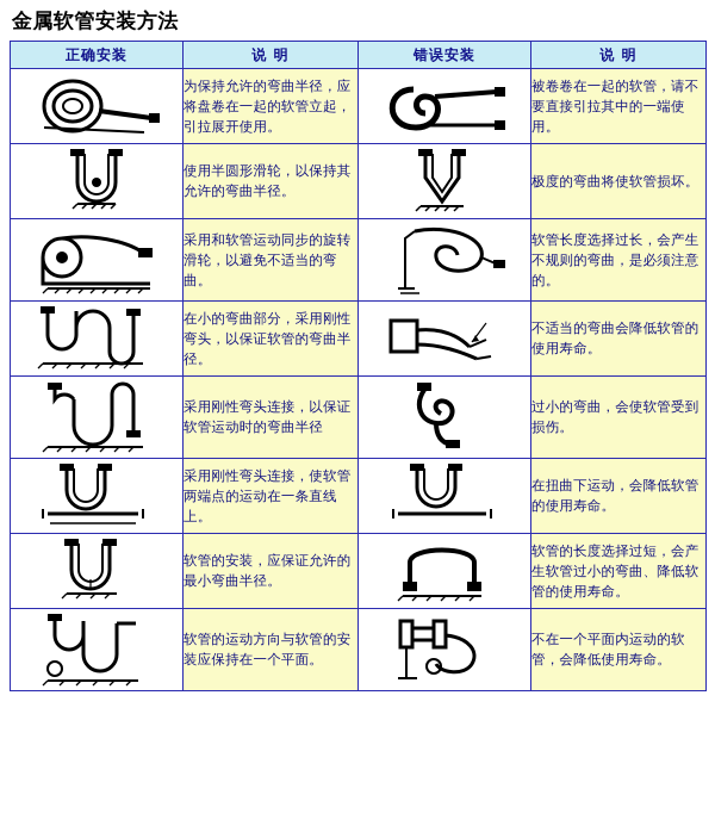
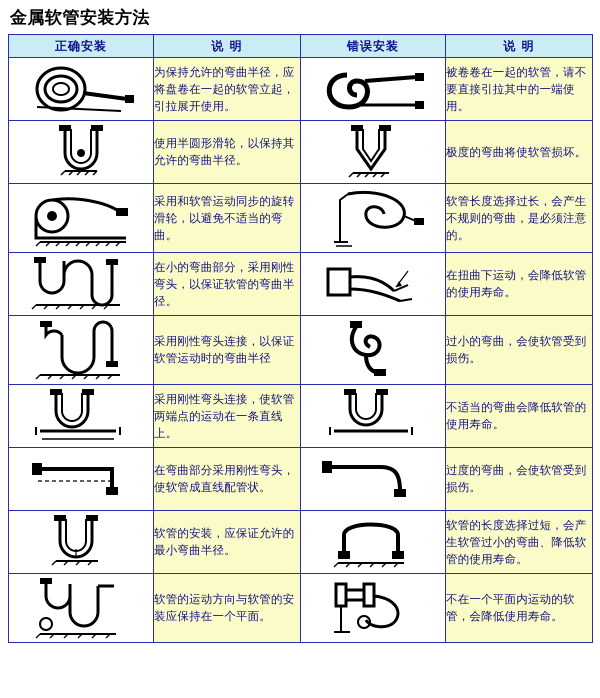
  金属软管安装方法
  正确安装	说 明	错误安装	说 明
  	为保持允许的弯曲半径，应将盘卷在一起的软管立起，引拉展开使用。		被卷卷在一起的软管，请不要直接引拉其中的一端使用。
  	使用半圆形滑轮，以保持其允许的弯曲半径。		极度的弯曲将使软管损坏。
  	采用和软管运动同步的旋转滑轮，以避免不适当的弯曲。		软管长度选择过长，会产生不规则的弯曲，是必须注意的。
- 	在小的弯曲部分，采用刚性弯头，以保证软管的弯曲半径。		不适当的弯曲会降低软管的使用寿命。
+ 	在小的弯曲部分，采用刚性弯头，以保证软管的弯曲半径。		在扭曲下运动，会降低软管的使用寿命。
  	采用刚性弯头连接，以保证软管运动时的弯曲半径		过小的弯曲，会使软管受到损伤。
- 	采用刚性弯头连接，使软管两端点的运动在一条直线上。		在扭曲下运动，会降低软管的使用寿命。
+ 	采用刚性弯头连接，使软管两端点的运动在一条直线上。		不适当的弯曲会降低软管的使用寿命。
+ 	在弯曲部分采用刚性弯头，使软管成直线配管状。		过度的弯曲，会使软管受到损伤。
  	软管的安装，应保证允许的最小弯曲半径。		软管的长度选择过短，会产生软管过小的弯曲、降低软管的使用寿命。
  	软管的运动方向与软管的安装应保持在一个平面。		不在一个平面内运动的软管，会降低使用寿命。
